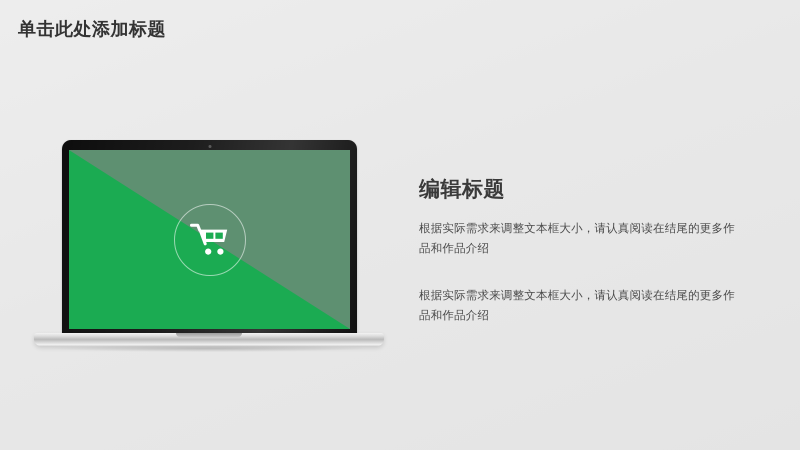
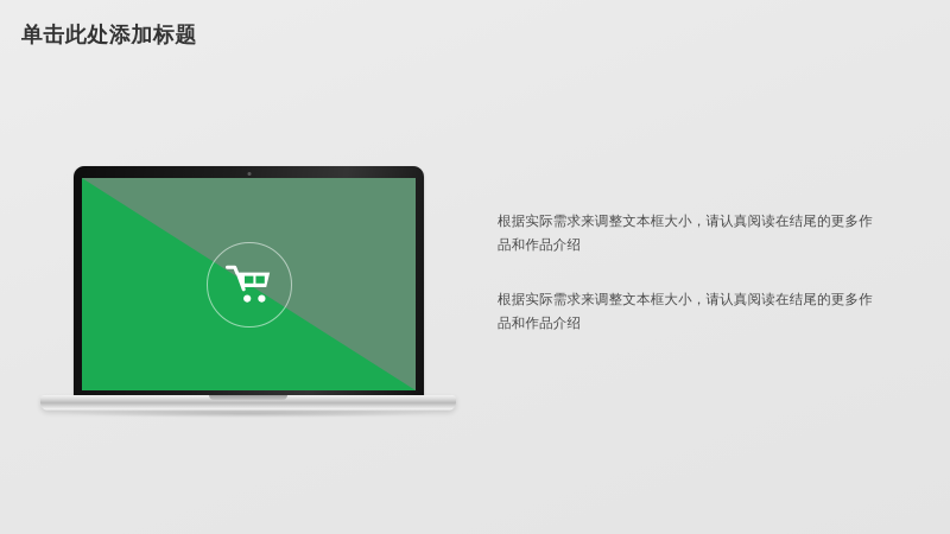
  单击此处添加标题
- 编辑标题
  根据实际需求来调整文本框大小，请认真阅读在结尾的更多作品和作品介绍
  根据实际需求来调整文本框大小，请认真阅读在结尾的更多作品和作品介绍
